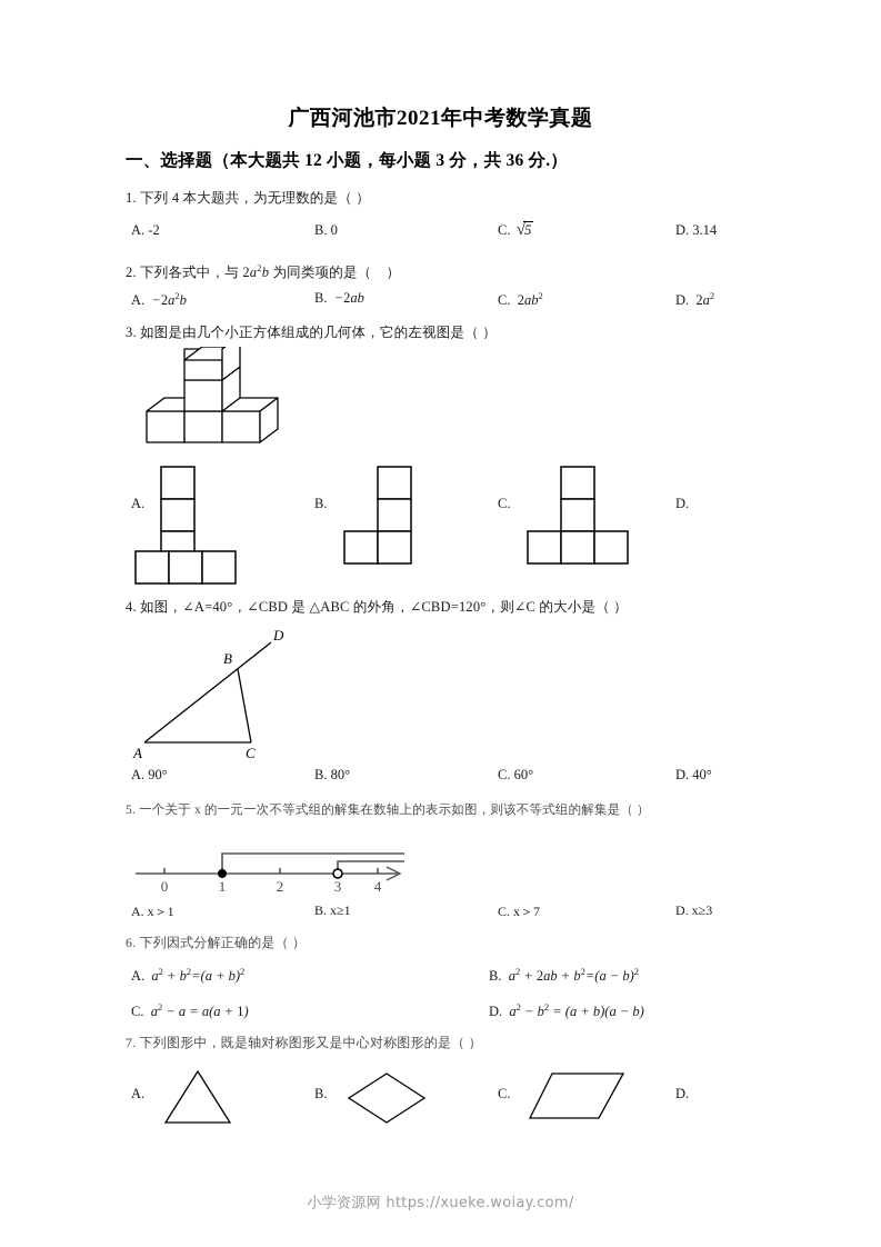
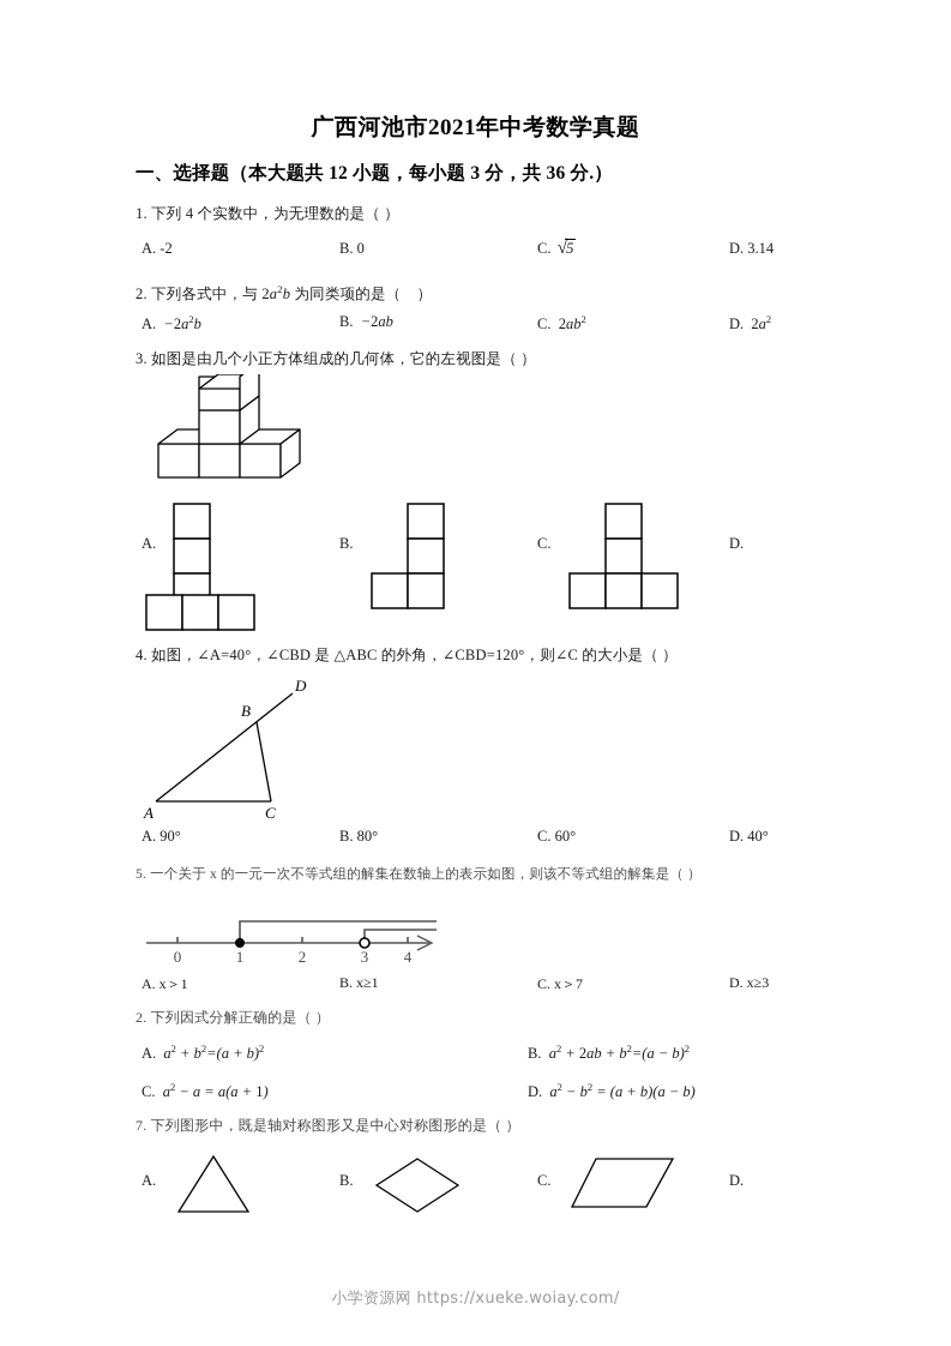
  广西河池市2021年中考数学真题
  一、选择题（本大题共 12 小题，每小题 3 分，共 36 分.）
- 1. 下列 4 本大题共，为无理数的是（ ）
+ 1. 下列 4 个实数中，为无理数的是（ ）
  A. -2
  B. 0
  C. √5
  D. 3.14
  2. 下列各式中，与 2a2b 为同类项的是（ ）
  A. −2a2b
  B. −2ab
  C. 2ab2
  D. 2a2
  3. 如图是由几个小正方体组成的几何体，它的左视图是（ ）
  A.
  B.
  C.
  D.
  4. 如图，∠A=40°，∠CBD 是 △ABC 的外角，∠CBD=120°，则∠C 的大小是（ ）
  D
  B
  A
  C
  A. 90°
  B. 80°
  C. 60°
  D. 40°
  5. 一个关于 x 的一元一次不等式组的解集在数轴上的表示如图，则该不等式组的解集是（ ）
  0
  1
  2
  3
  4
  A. x＞1
  B. x≥1
  C. x＞7
  D. x≥3
- 6. 下列因式分解正确的是（ ）
+ 2. 下列因式分解正确的是（ ）
  A. a2 + b2=(a + b)2
  B. a2 + 2ab + b2=(a − b)2
  C. a2 − a = a(a + 1)
  D. a2 − b2 = (a + b)(a − b)
  7. 下列图形中，既是轴对称图形又是中心对称图形的是（ ）
  A.
  B.
  C.
  D.
  小学资源网 https://xueke.woiay.com/
